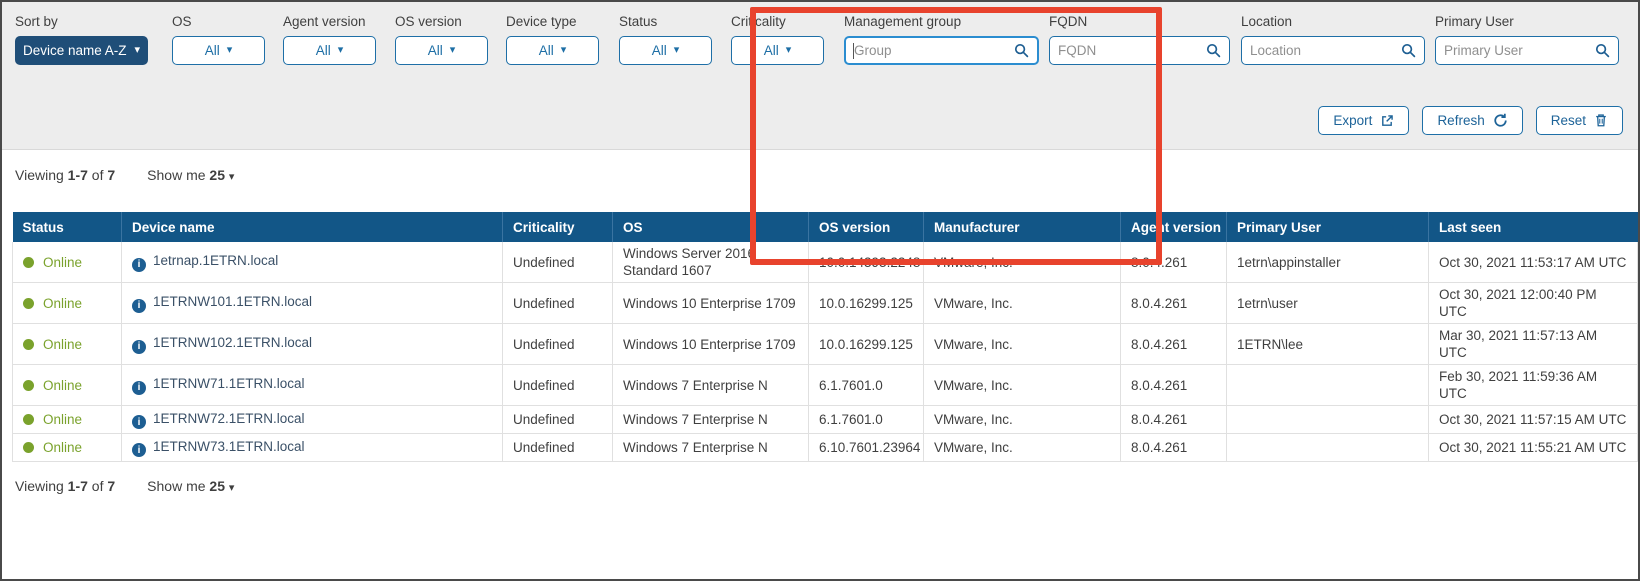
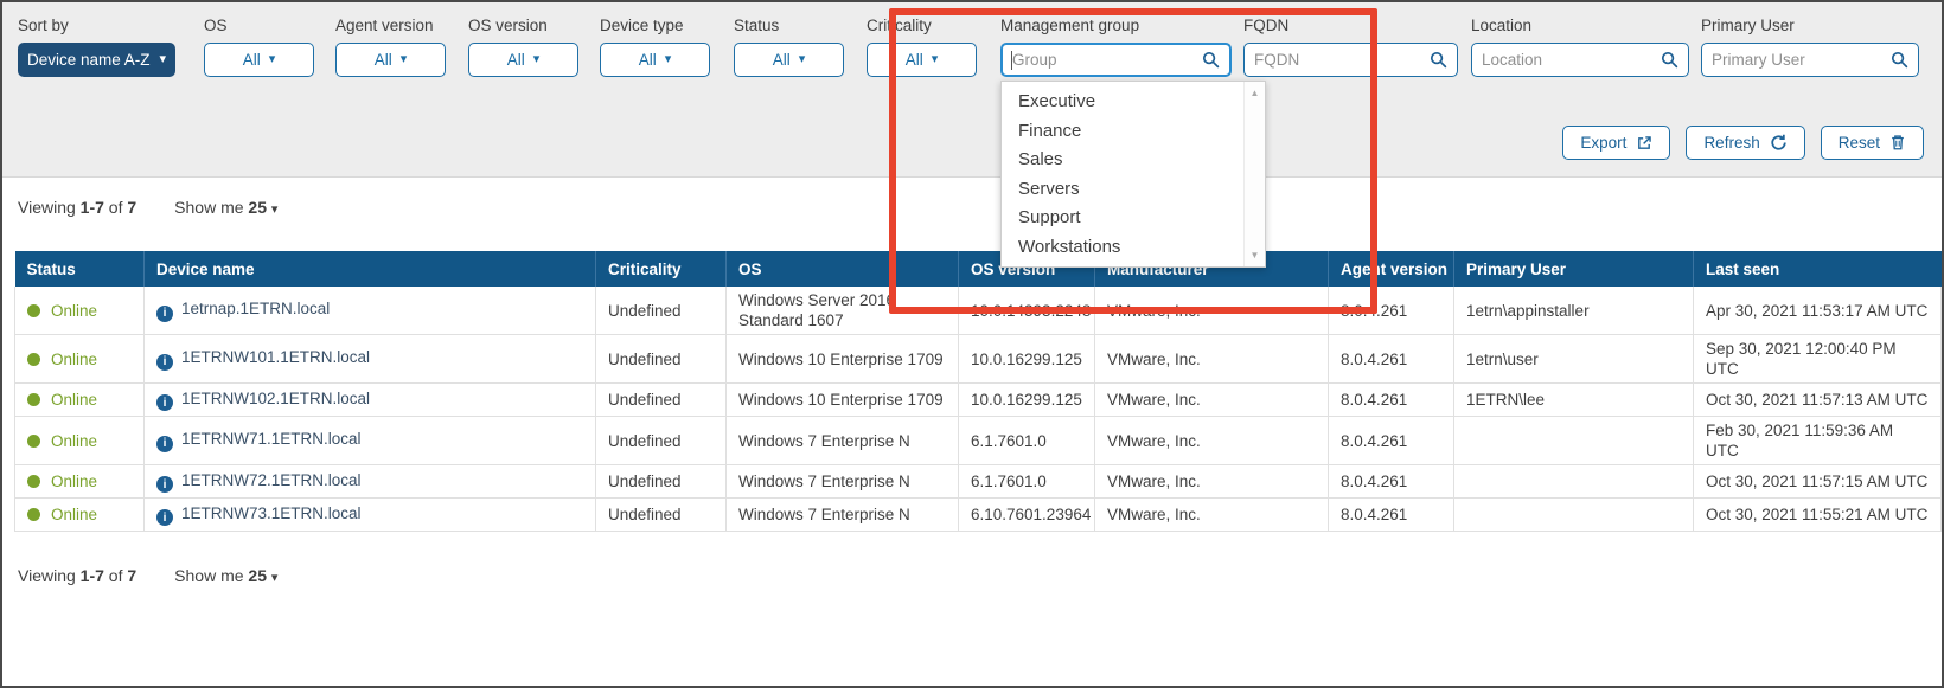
  Sort by
  Device name A-Z
  ▾
  OS
  All
  ▾
  Agent version
  All
  ▾
  OS version
  All
  ▾
  Device type
  All
  ▾
  Status
  All
  ▾
  Criticality
  All
  ▾
  Management group
  Group
  FQDN
  FQDN
  Location
  Location
  Primary User
  Primary User
  Export
  Refresh
  Reset
+ Executive
+ Finance
+ Sales
+ Servers
+ Support
+ Workstations
+ ▲
+ ▼
  Viewing 1-7 of 7
  Show me 25 ▾
  Status	Device name	Criticality	OS	OS version	Manufacturer	Agent version	Primary User	Last seen
- Online	i 1etrnap.1ETRN.local	Undefined	Windows Server 2016 Standard 1607	10.0.14393.2248	VMware, Inc.	8.0.4.261	1etrn\appinstaller	Oct 30, 2021 11:53:17 AM UTC
+ Online	i 1etrnap.1ETRN.local	Undefined	Windows Server 2016 Standard 1607	10.0.14393.2248	VMware, Inc.	8.0.4.261	1etrn\appinstaller	Apr 30, 2021 11:53:17 AM UTC
- Online	i 1ETRNW101.1ETRN.local	Undefined	Windows 10 Enterprise 1709	10.0.16299.125	VMware, Inc.	8.0.4.261	1etrn\user	Oct 30, 2021 12:00:40 PM UTC
+ Online	i 1ETRNW101.1ETRN.local	Undefined	Windows 10 Enterprise 1709	10.0.16299.125	VMware, Inc.	8.0.4.261	1etrn\user	Sep 30, 2021 12:00:40 PM UTC
- Online	i 1ETRNW102.1ETRN.local	Undefined	Windows 10 Enterprise 1709	10.0.16299.125	VMware, Inc.	8.0.4.261	1ETRN\lee	Mar 30, 2021 11:57:13 AM UTC
+ Online	i 1ETRNW102.1ETRN.local	Undefined	Windows 10 Enterprise 1709	10.0.16299.125	VMware, Inc.	8.0.4.261	1ETRN\lee	Oct 30, 2021 11:57:13 AM UTC
  Online	i 1ETRNW71.1ETRN.local	Undefined	Windows 7 Enterprise N	6.1.7601.0	VMware, Inc.	8.0.4.261		Feb 30, 2021 11:59:36 AM UTC
  Online	i 1ETRNW72.1ETRN.local	Undefined	Windows 7 Enterprise N	6.1.7601.0	VMware, Inc.	8.0.4.261		Oct 30, 2021 11:57:15 AM UTC
  Online	i 1ETRNW73.1ETRN.local	Undefined	Windows 7 Enterprise N	6.10.7601.23964	VMware, Inc.	8.0.4.261		Oct 30, 2021 11:55:21 AM UTC
  Viewing 1-7 of 7
  Show me 25 ▾
